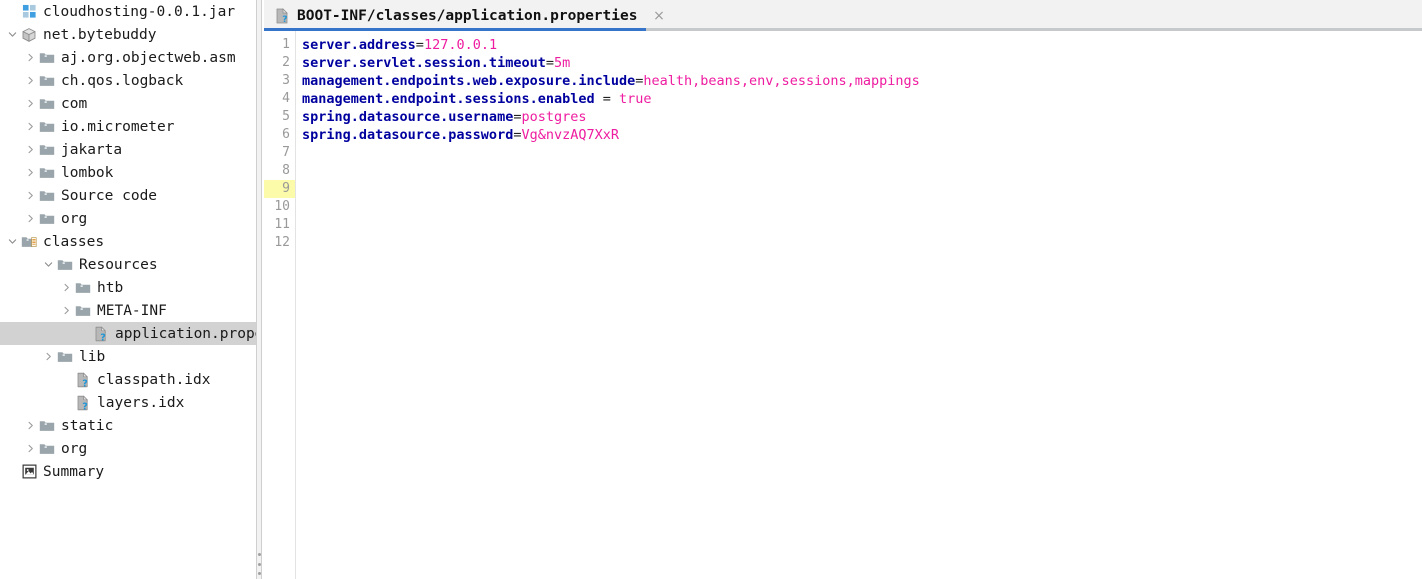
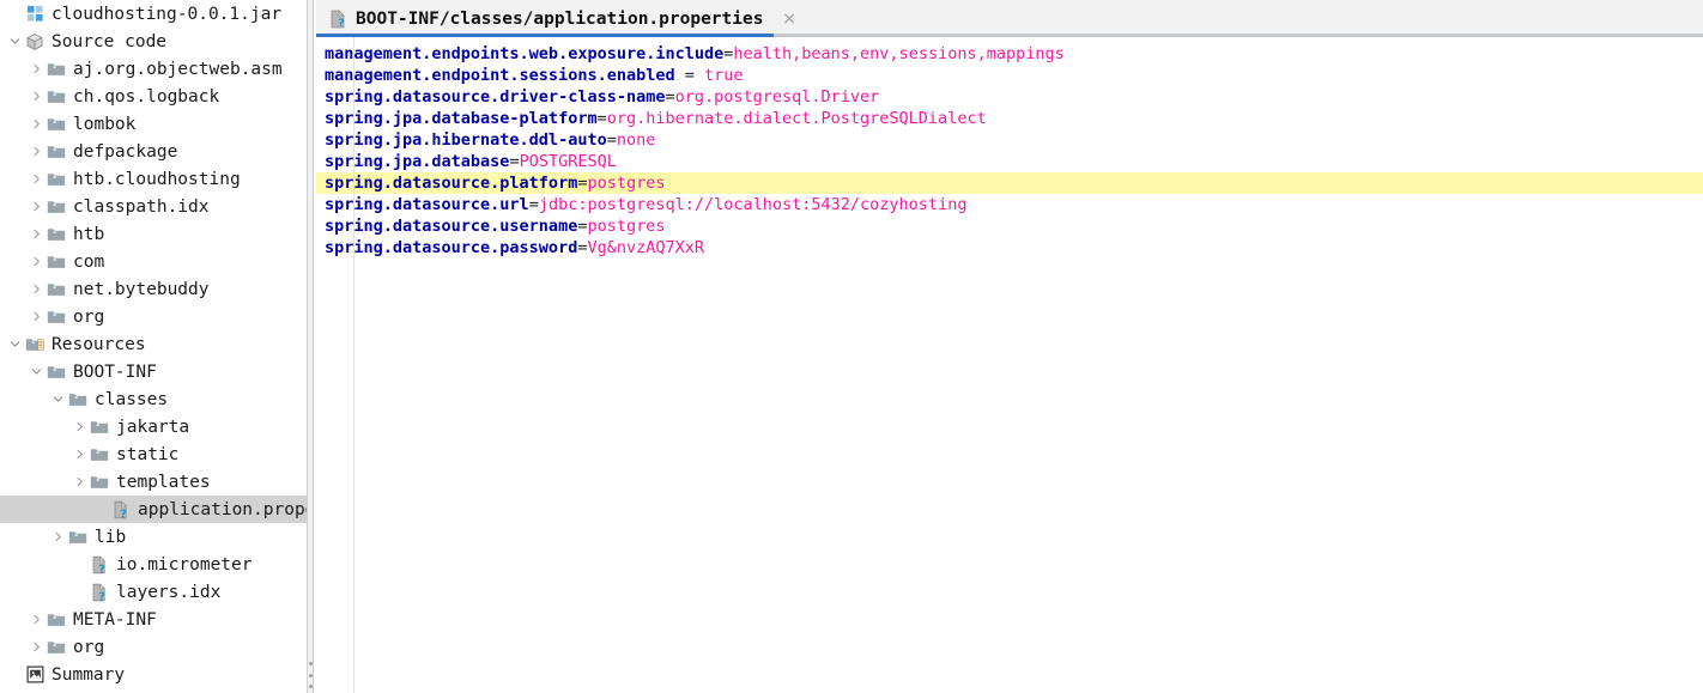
  cloudhosting-0.0.1.jar
- net.bytebuddy
+ Source code
  aj.org.objectweb.asm
  ch.qos.logback
- com
+ lombok
+ defpackage
+ htb.cloudhosting
- io.micrometer
+ classpath.idx
- jakarta
+ htb
- lombok
+ com
- Source code
+ net.bytebuddy
  org
- classes
+ Resources
+ BOOT-INF
- Resources
+ classes
- htb
+ jakarta
- META-INF
+ static
+ templates
  ?
  application.prop
  lib
  ?
- classpath.idx
+ io.micrometer
  ?
  layers.idx
- static
+ META-INF
  org
  Summary
  ?
  BOOT-INF/classes/application.properties
  ×
- 1
- 2
- 3
- 4
- 5
- 6
- 7
- 8
- 9
- 10
- 11
- 12
- server.address=127.0.0.1
- server.servlet.session.timeout=5m
  management.endpoints.web.exposure.include=health,beans,env,sessions,mappings
  management.endpoint.sessions.enabled = true
+ spring.datasource.driver-class-name=org.postgresql.Driver
+ spring.jpa.database-platform=org.hibernate.dialect.PostgreSQLDialect
+ spring.jpa.hibernate.ddl-auto=none
+ spring.jpa.database=POSTGRESQL
+ spring.datasource.platform=postgres
+ spring.datasource.url=jdbc:postgresql://localhost:5432/cozyhosting
  spring.datasource.username=postgres
  spring.datasource.password=Vg&nvzAQ7XxR
